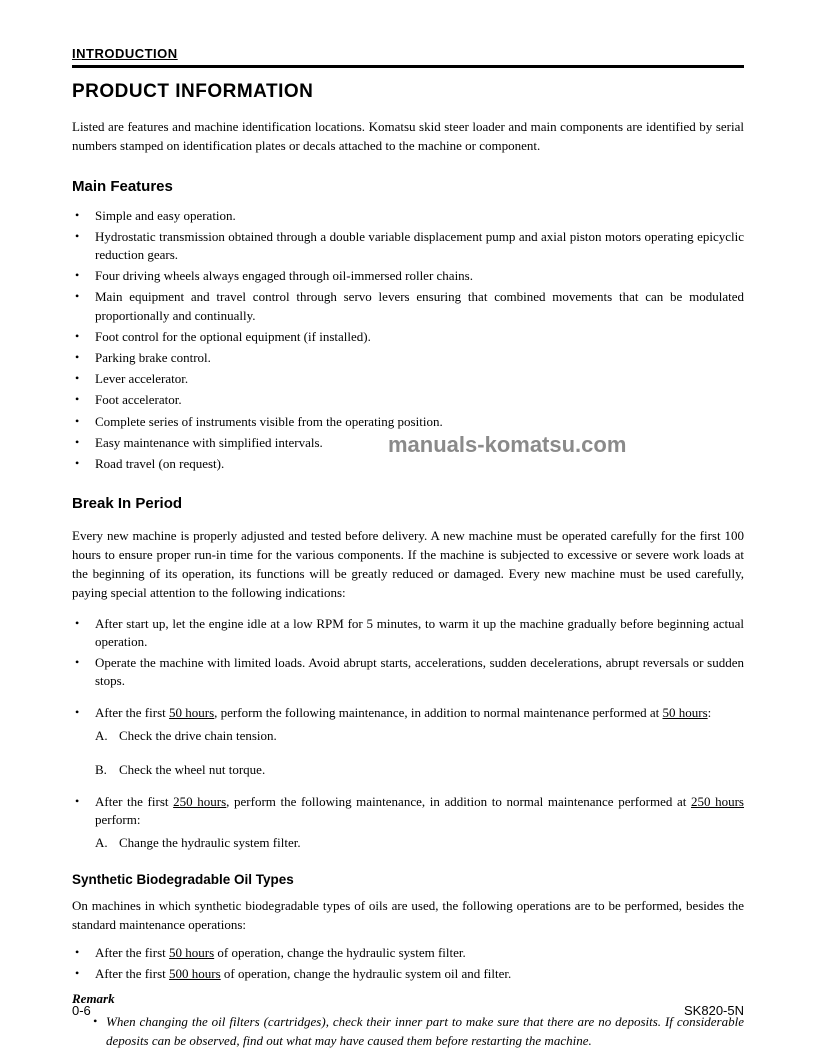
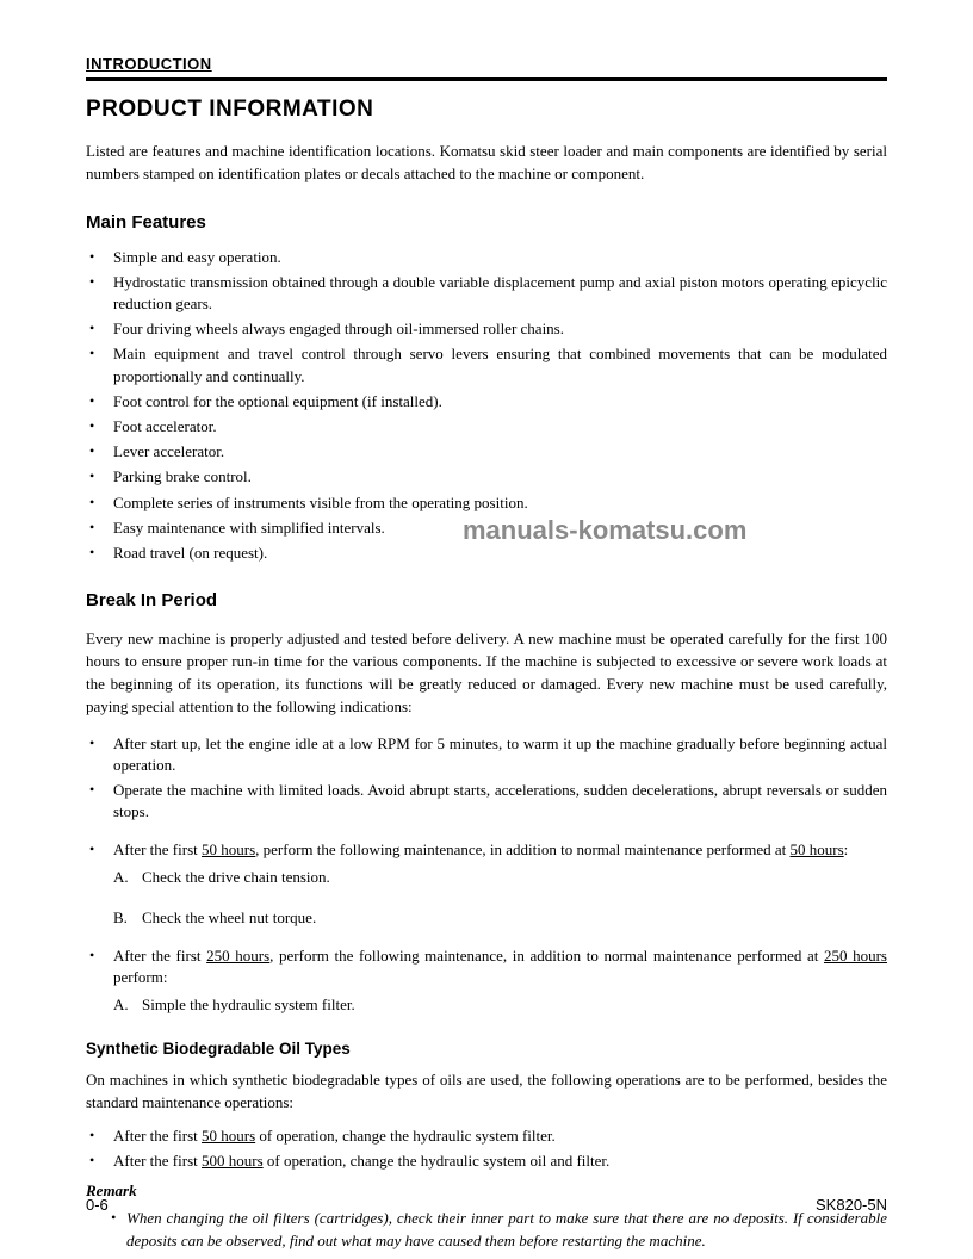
  INTRODUCTION
  PRODUCT INFORMATION
  Listed are features and machine identification locations. Komatsu skid steer loader and main components are identified by serial numbers stamped on identification plates or decals attached to the machine or component.
  Main Features
  Simple and easy operation.
  Hydrostatic transmission obtained through a double variable displacement pump and axial piston motors operating epicyclic reduction gears.
  Four driving wheels always engaged through oil-immersed roller chains.
  Main equipment and travel control through servo levers ensuring that combined movements that can be modulated proportionally and continually.
  Foot control for the optional equipment (if installed).
- Parking brake control.
+ Foot accelerator.
  Lever accelerator.
- Foot accelerator.
+ Parking brake control.
  Complete series of instruments visible from the operating position.
  Easy maintenance with simplified intervals.
  Road travel (on request).
  manuals-komatsu.com
  Break In Period
  Every new machine is properly adjusted and tested before delivery. A new machine must be operated carefully for the first 100 hours to ensure proper run-in time for the various components. If the machine is subjected to excessive or severe work loads at the beginning of its operation, its functions will be greatly reduced or damaged. Every new machine must be used carefully, paying special attention to the following indications:
  After start up, let the engine idle at a low RPM for 5 minutes, to warm it up the machine gradually before beginning actual operation.
  Operate the machine with limited loads. Avoid abrupt starts, accelerations, sudden decelerations, abrupt reversals or sudden stops.
  After the first 50 hours, perform the following maintenance, in addition to normal maintenance performed at 50 hours:
  A. Check the drive chain tension.
  B. Check the wheel nut torque.
  After the first 250 hours, perform the following maintenance, in addition to normal maintenance performed at 250 hours perform:
- A. Change the hydraulic system filter.
+ A. Simple the hydraulic system filter.
  Synthetic Biodegradable Oil Types
  On machines in which synthetic biodegradable types of oils are used, the following operations are to be performed, besides the standard maintenance operations:
  After the first 50 hours of operation, change the hydraulic system filter.
  After the first 500 hours of operation, change the hydraulic system oil and filter.
  Remark
  When changing the oil filters (cartridges), check their inner part to make sure that there are no deposits. If considerable deposits can be observed, find out what may have caused them before restarting the machine.
  0-6
  SK820-5N
